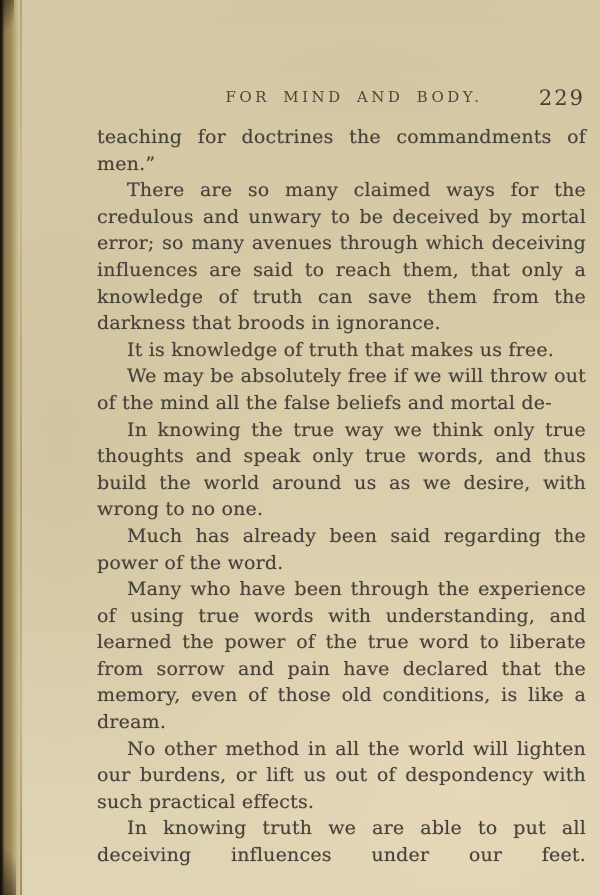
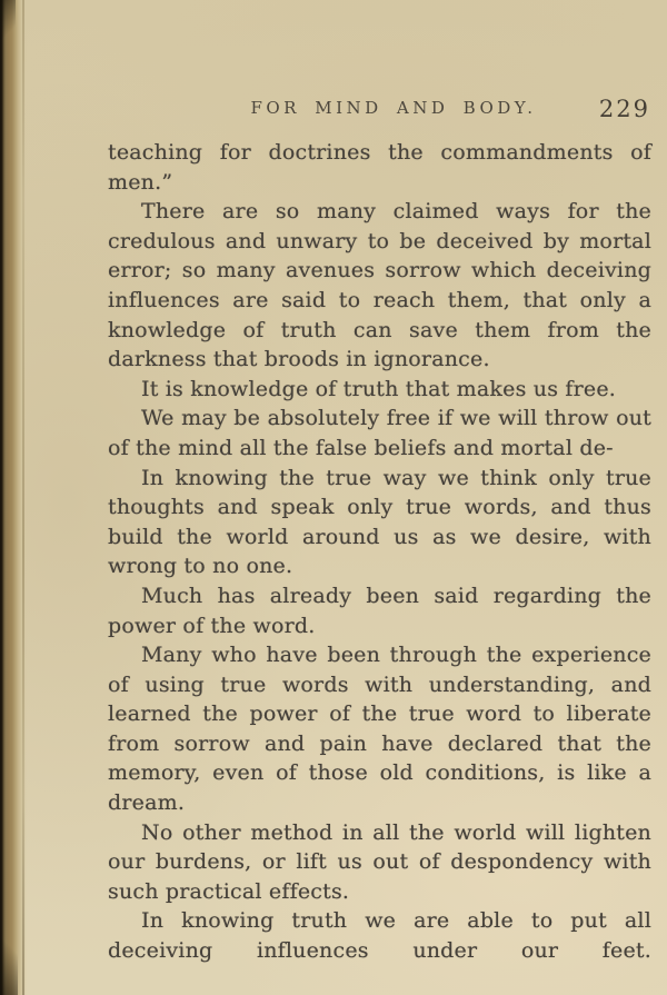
  FOR MIND AND BODY.
  229
  teaching for doctrines the commandments of men.”
- There are so many claimed ways for the credulous and unwary to be deceived by mortal error; so many avenues through which deceiving influences are said to reach them, that only a knowledge of truth can save them from the darkness that broods in ignorance.
+ There are so many claimed ways for the credulous and unwary to be deceived by mortal error; so many avenues sorrow which deceiving influences are said to reach them, that only a knowledge of truth can save them from the darkness that broods in ignorance.
  It is knowledge of truth that makes us free.
  We may be absolutely free if we will throw out of the mind all the false beliefs and mortal de-
  In knowing the true way we think only true thoughts and speak only true words, and thus build the world around us as we desire, with wrong to no one.
  Much has already been said regarding the power of the word.
  Many who have been through the experience of using true words with understanding, and learned the power of the true word to liberate from sorrow and pain have declared that the memory, even of those old conditions, is like a dream.
  No other method in all the world will lighten our burdens, or lift us out of despondency with such practical effects.
  In knowing truth we are able to put all deceiving influences under our feet.
